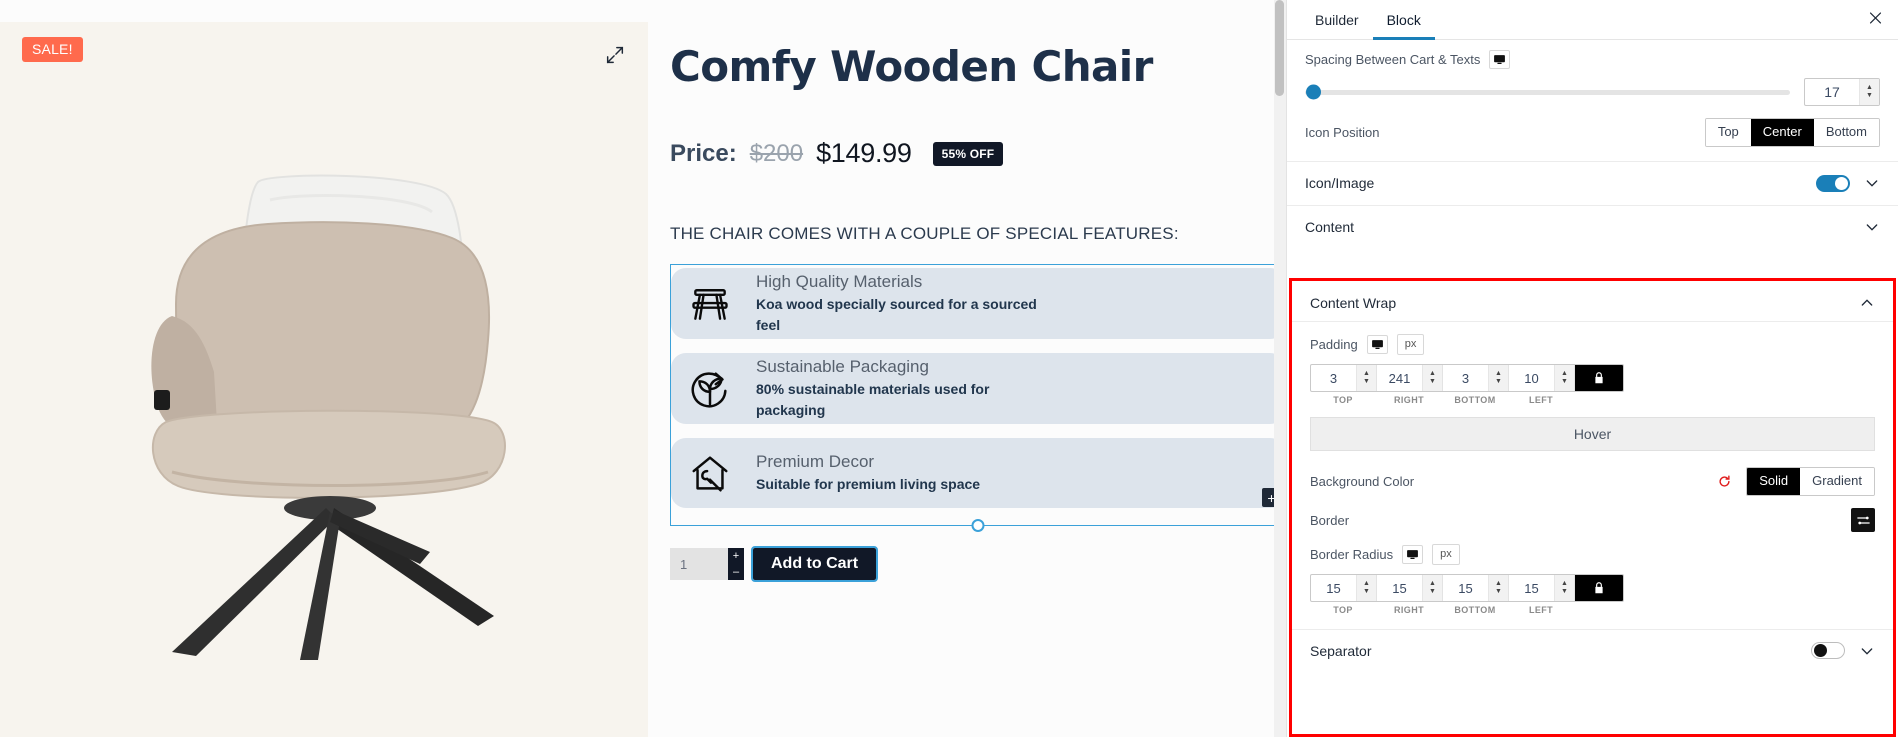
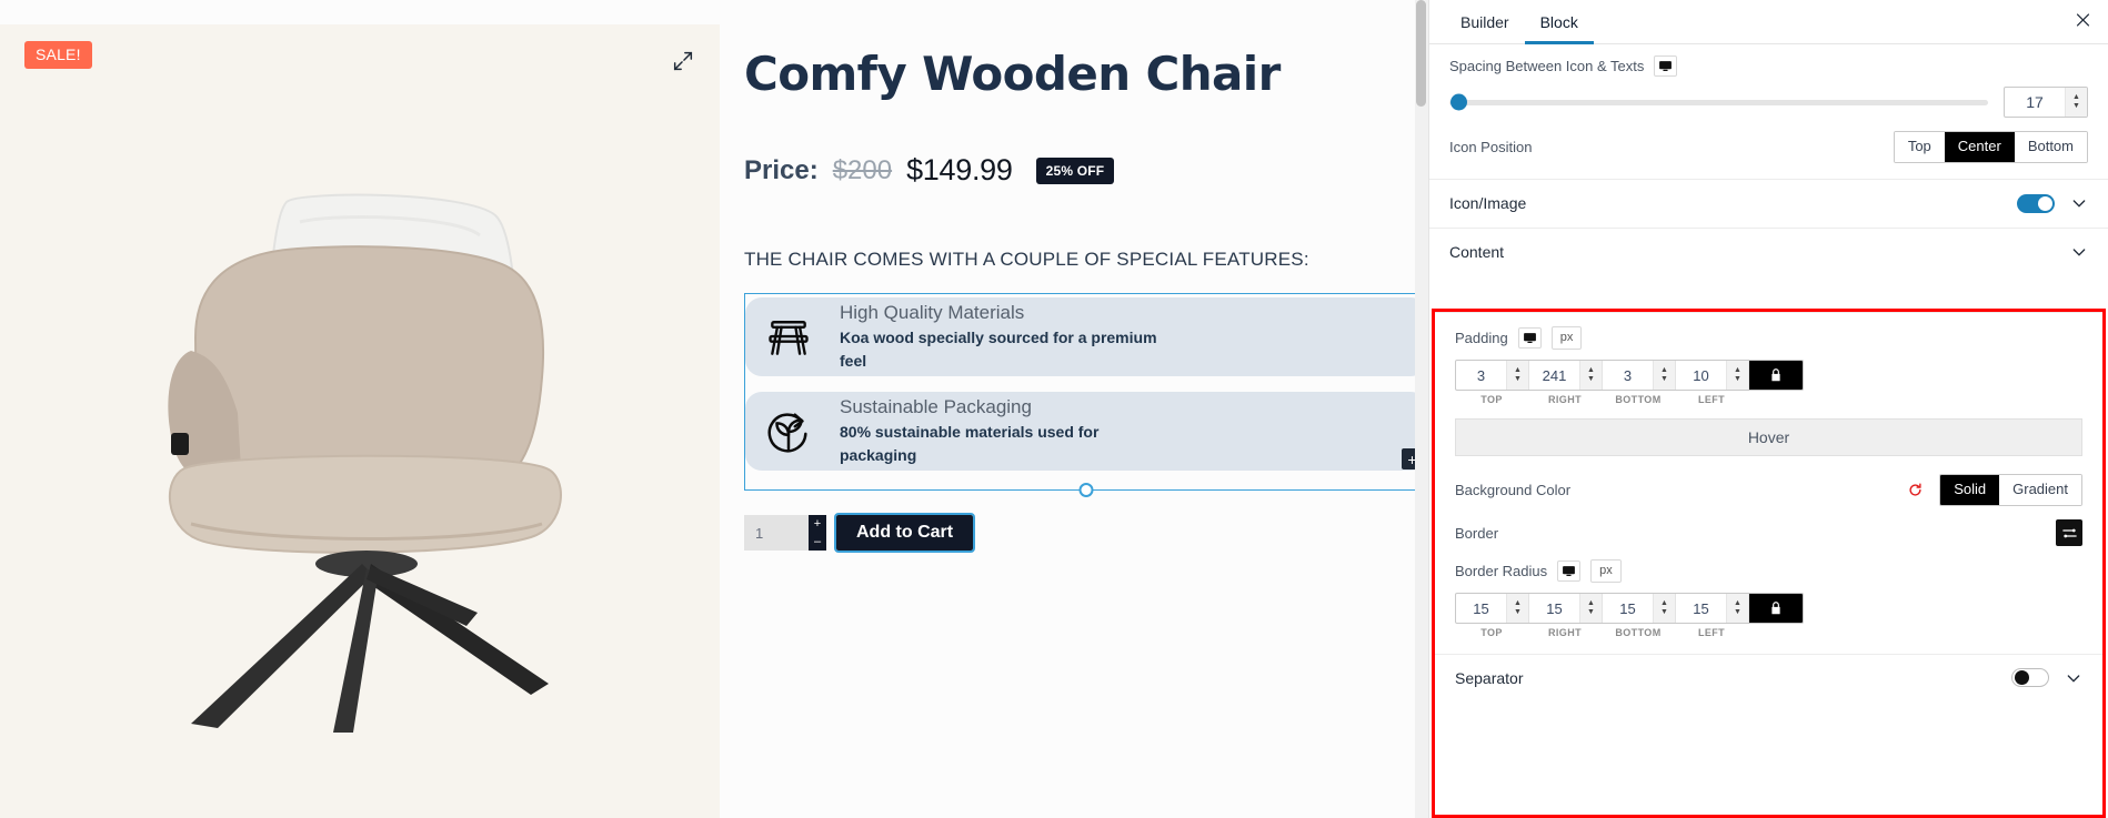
  SALE!
  Comfy Wooden Chair
  Price:
  $200
  $149.99
- 55% OFF
+ 25% OFF
  THE CHAIR COMES WITH A COUPLE OF SPECIAL FEATURES:
  High Quality Materials
- Koa wood specially sourced for a sourced feel
+ Koa wood specially sourced for a premium feel
  Sustainable Packaging
  80% sustainable materials used for packaging
- Premium Decor
- Suitable for premium living space
  +
  1
  +
  –
  Add to Cart
  Builder
  Block
- Spacing Between Cart & Texts
+ Spacing Between Icon & Texts
  17
  Icon Position
  Top
  Center
  Bottom
  Icon/Image
  Content
- Content Wrap
  Padding
  px
  3
  241
  3
  10
  TOP
  RIGHT
  BOTTOM
  LEFT
  Hover
  Background Color
  Solid
  Gradient
  Border
  Border Radius
  px
  15
  15
  15
  15
  TOP
  RIGHT
  BOTTOM
  LEFT
  Separator
